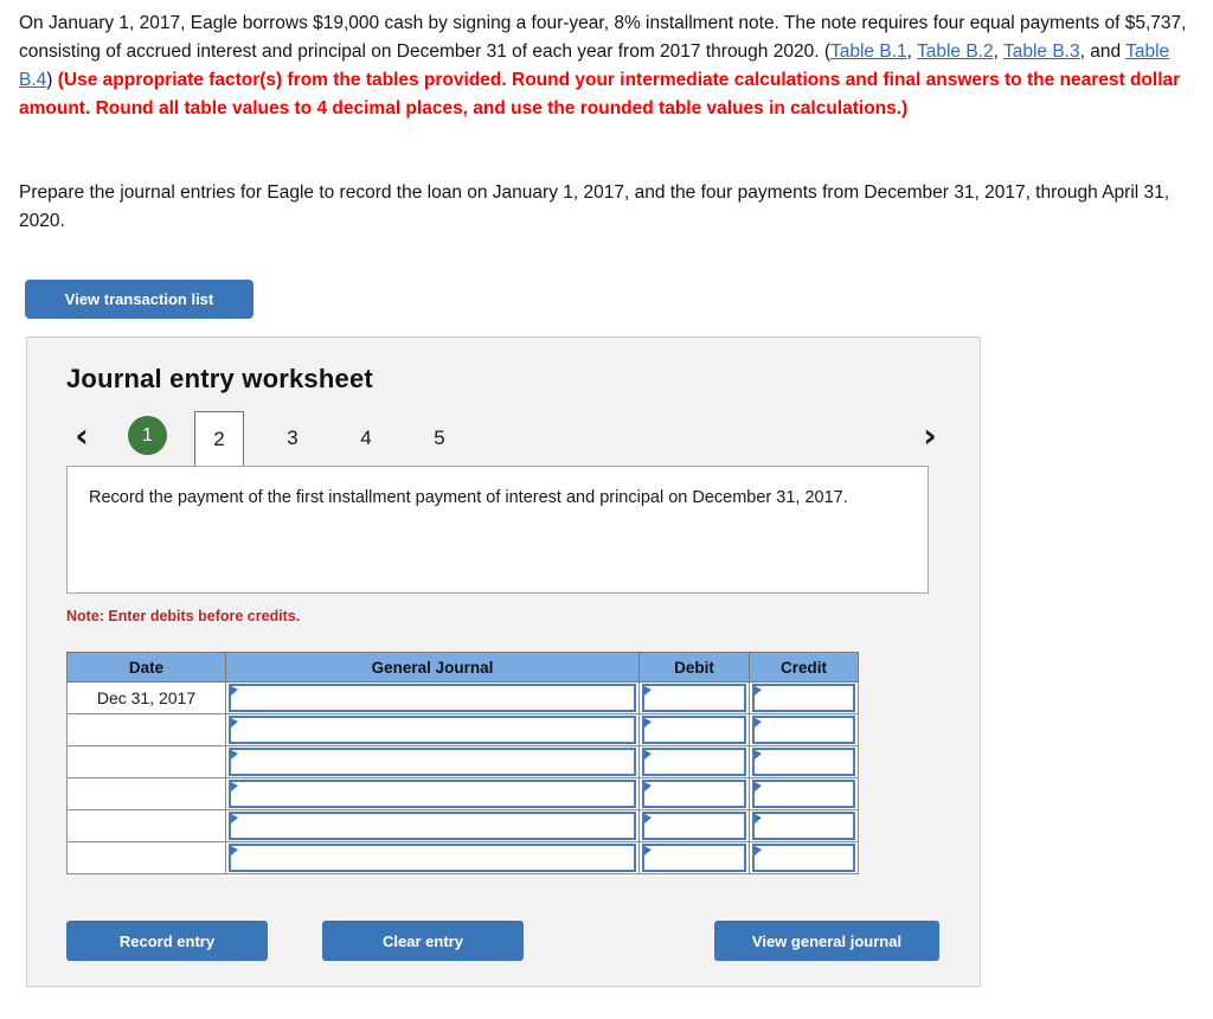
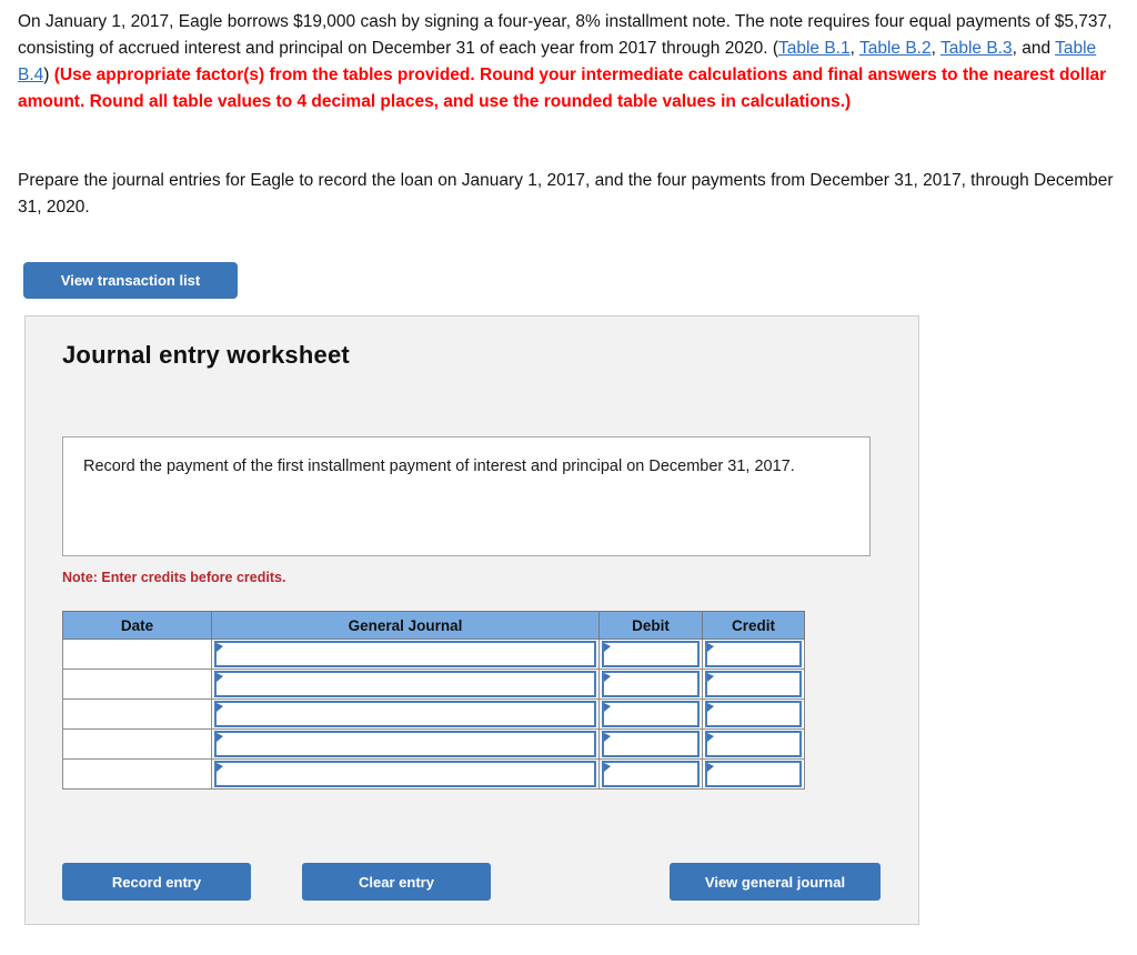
  On January 1, 2017, Eagle borrows $19,000 cash by signing a four-year, 8% installment note. The note requires four equal payments of $5,737, consisting of accrued interest and principal on December 31 of each year from 2017 through 2020. (Table B.1, Table B.2, Table B.3, and Table B.4) (Use appropriate factor(s) from the tables provided. Round your intermediate calculations and final answers to the nearest dollar amount. Round all table values to 4 decimal places, and use the rounded table values in calculations.)
- Prepare the journal entries for Eagle to record the loan on January 1, 2017, and the four payments from December 31, 2017, through April 31, 2020.
+ Prepare the journal entries for Eagle to record the loan on January 1, 2017, and the four payments from December 31, 2017, through December 31, 2020.
  View transaction list
  Journal entry worksheet
- ‹
- 1
- 2
- 3
- 4
- 5
- ›
  Record the payment of the first installment payment of interest and principal on December 31, 2017.
- Note: Enter debits before credits.
+ Note: Enter credits before credits.
  Date	General Journal	Debit	Credit
- Dec 31, 2017
  Record entry
  Clear entry
  View general journal
